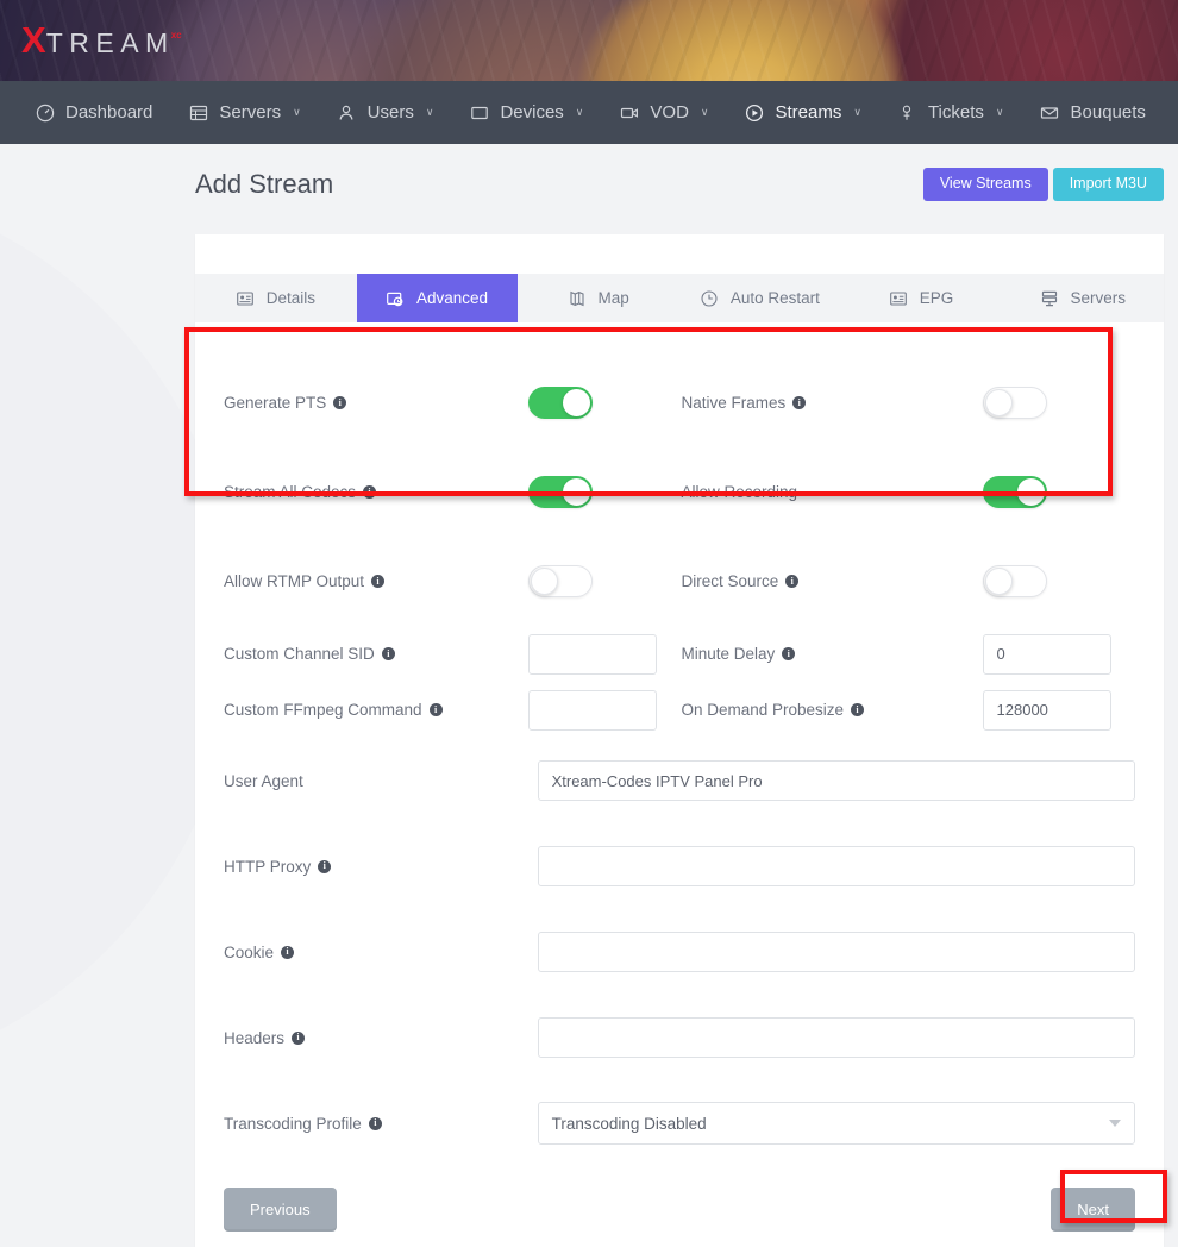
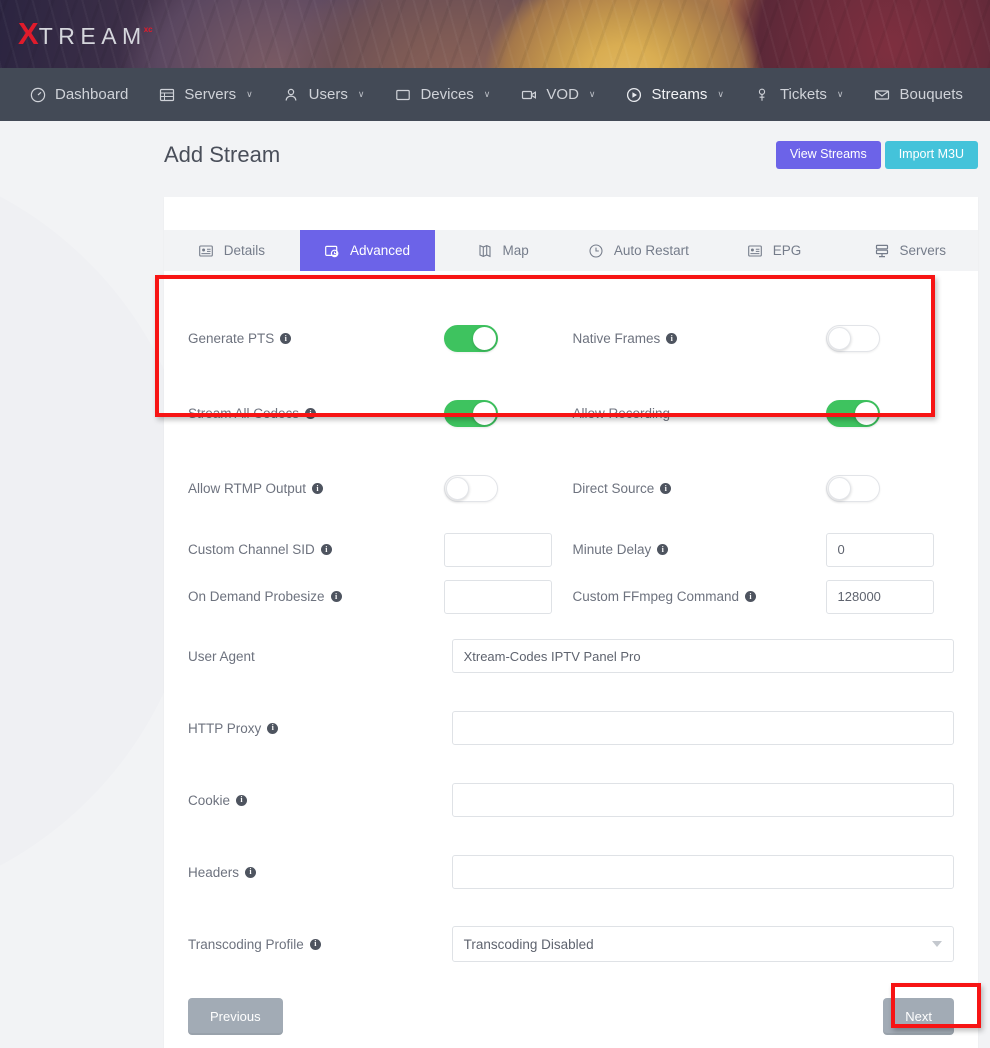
  X
  TREAM
  xc
  Dashboard
  Servers
  ∨
  Users
  ∨
  Devices
  ∨
  VOD
  ∨
  Streams
  ∨
  Tickets
  ∨
  Bouquets
  Add Stream
  View Streams
  Import M3U
  Details
  Advanced
  Map
  Auto Restart
  EPG
  Servers
  Generate PTS
  i
  Native Frames
  i
  Stream All Codecs
  i
  Allow Recording
  Allow RTMP Output
  i
  Direct Source
  i
  Custom Channel SID
  i
  Minute Delay
  i
  0
- Custom FFmpeg Command
+ On Demand Probesize
  i
- On Demand Probesize
+ Custom FFmpeg Command
  i
  128000
  User Agent
  Xtream-Codes IPTV Panel Pro
  HTTP Proxy
  i
  Cookie
  i
  Headers
  i
  Transcoding Profile
  i
  Transcoding Disabled
  Previous
  Next
